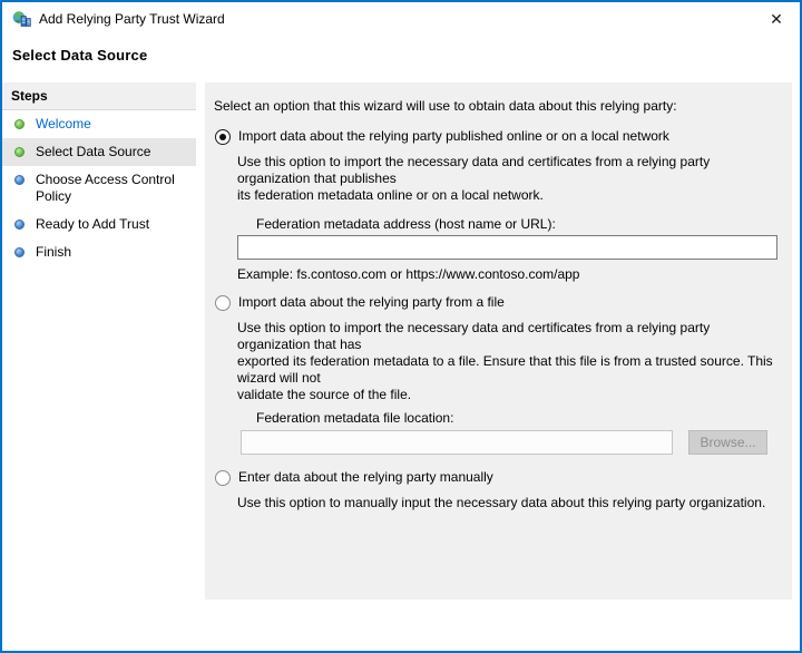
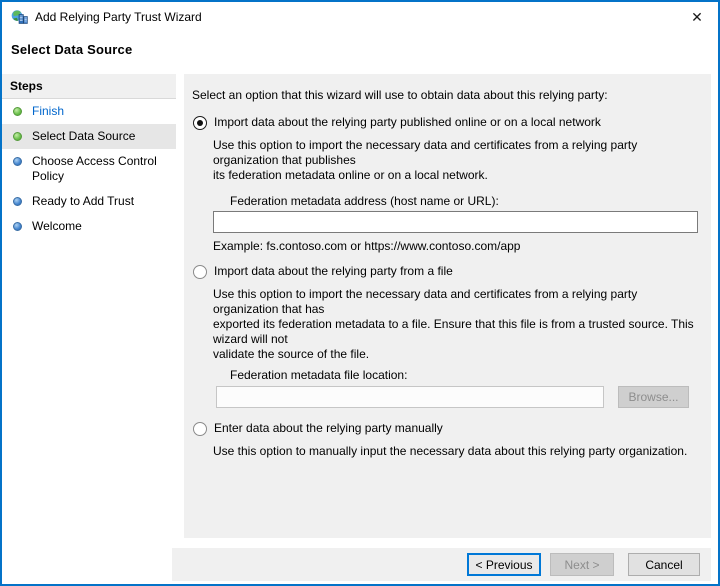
  Add Relying Party Trust Wizard
  ✕
  Select Data Source
  Steps
- Welcome
+ Finish
  Select Data Source
  Choose Access Control Policy
  Ready to Add Trust
- Finish
+ Welcome
  Select an option that this wizard will use to obtain data about this relying party:
  Import data about the relying party published online or on a local network
  Use this option to import the necessary data and certificates from a relying party organization that publishes
  its federation metadata online or on a local network.
  Federation metadata address (host name or URL):
  Example: fs.contoso.com or https://www.contoso.com/app
  Import data about the relying party from a file
  Use this option to import the necessary data and certificates from a relying party organization that has
  exported its federation metadata to a file. Ensure that this file is from a trusted source. This wizard will not
  validate the source of the file.
  Federation metadata file location:
  Browse...
  Enter data about the relying party manually
  Use this option to manually input the necessary data about this relying party organization.
+ < Previous
+ Next >
+ Cancel
